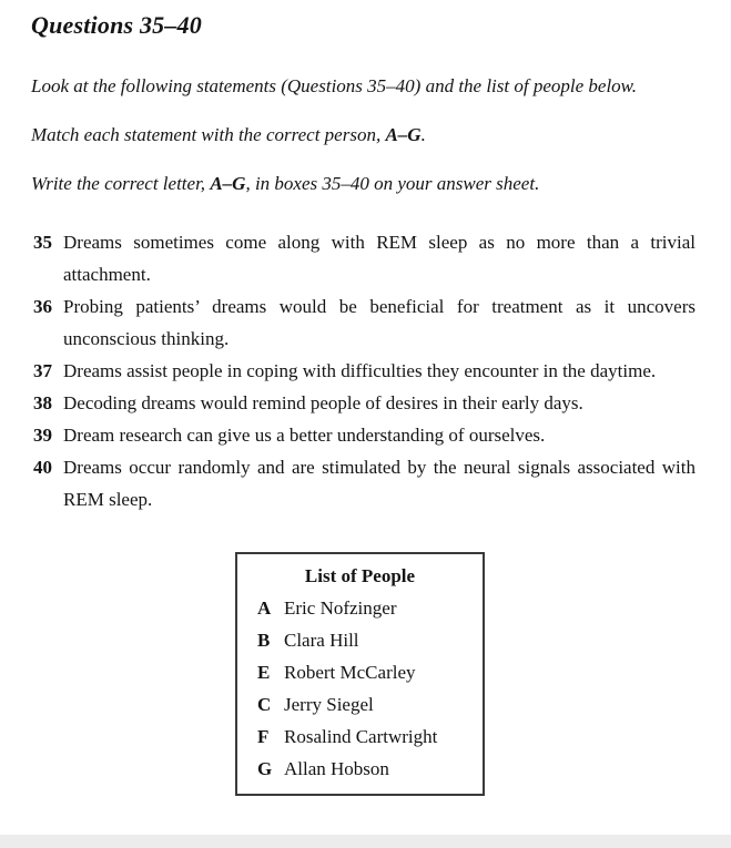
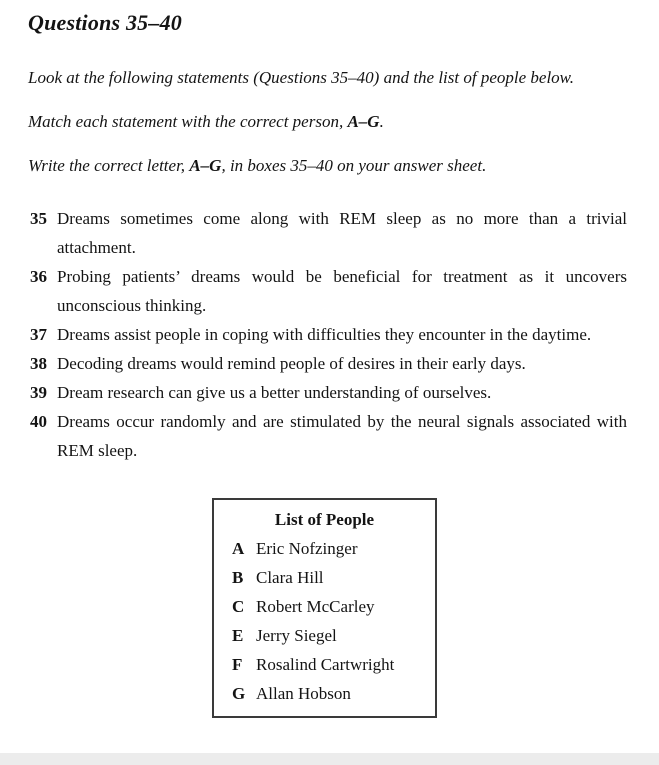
  Questions 35–40
  Look at the following statements (Questions 35–40) and the list of people below.
  Match each statement with the correct person, A–G.
  Write the correct letter, A–G, in boxes 35–40 on your answer sheet.
  35
  Dreams sometimes come along with REM sleep as no more than a trivial attachment.
  36
  Probing patients’ dreams would be beneficial for treatment as it uncovers unconscious thinking.
  37
  Dreams assist people in coping with difficulties they encounter in the daytime.
  38
  Decoding dreams would remind people of desires in their early days.
  39
  Dream research can give us a better understanding of ourselves.
  40
  Dreams occur randomly and are stimulated by the neural signals associated with REM sleep.
  List of People
  A
  Eric Nofzinger
  B
  Clara Hill
- E
+ C
  Robert McCarley
- C
+ E
  Jerry Siegel
  F
  Rosalind Cartwright
  G
  Allan Hobson
